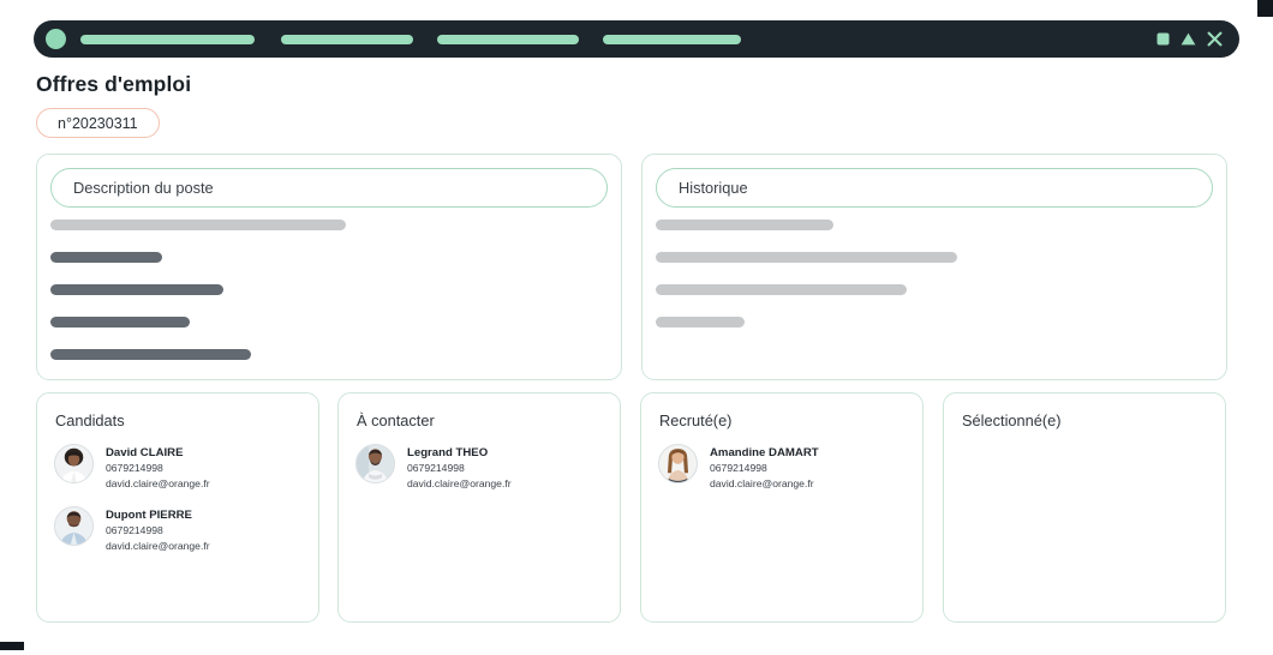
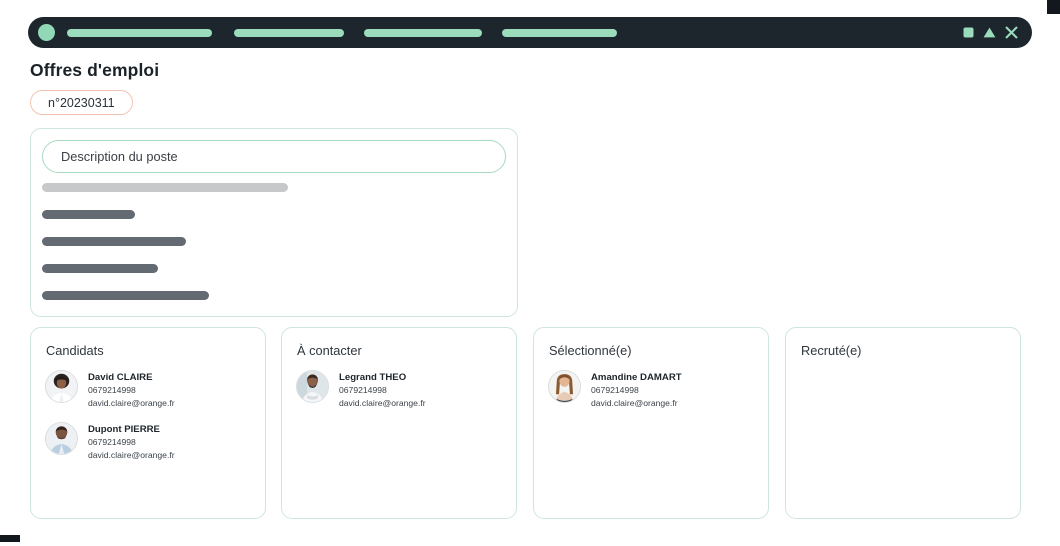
  Offres d'emploi
  n°20230311
  Description du poste
- Historique
  Candidats
  David CLAIRE
  0679214998
  david.claire@orange.fr
  Dupont PIERRE
  0679214998
  david.claire@orange.fr
  À contacter
  Legrand THEO
  0679214998
  david.claire@orange.fr
- Recruté(e)
+ Sélectionné(e)
  Amandine DAMART
  0679214998
  david.claire@orange.fr
- Sélectionné(e)
+ Recruté(e)
